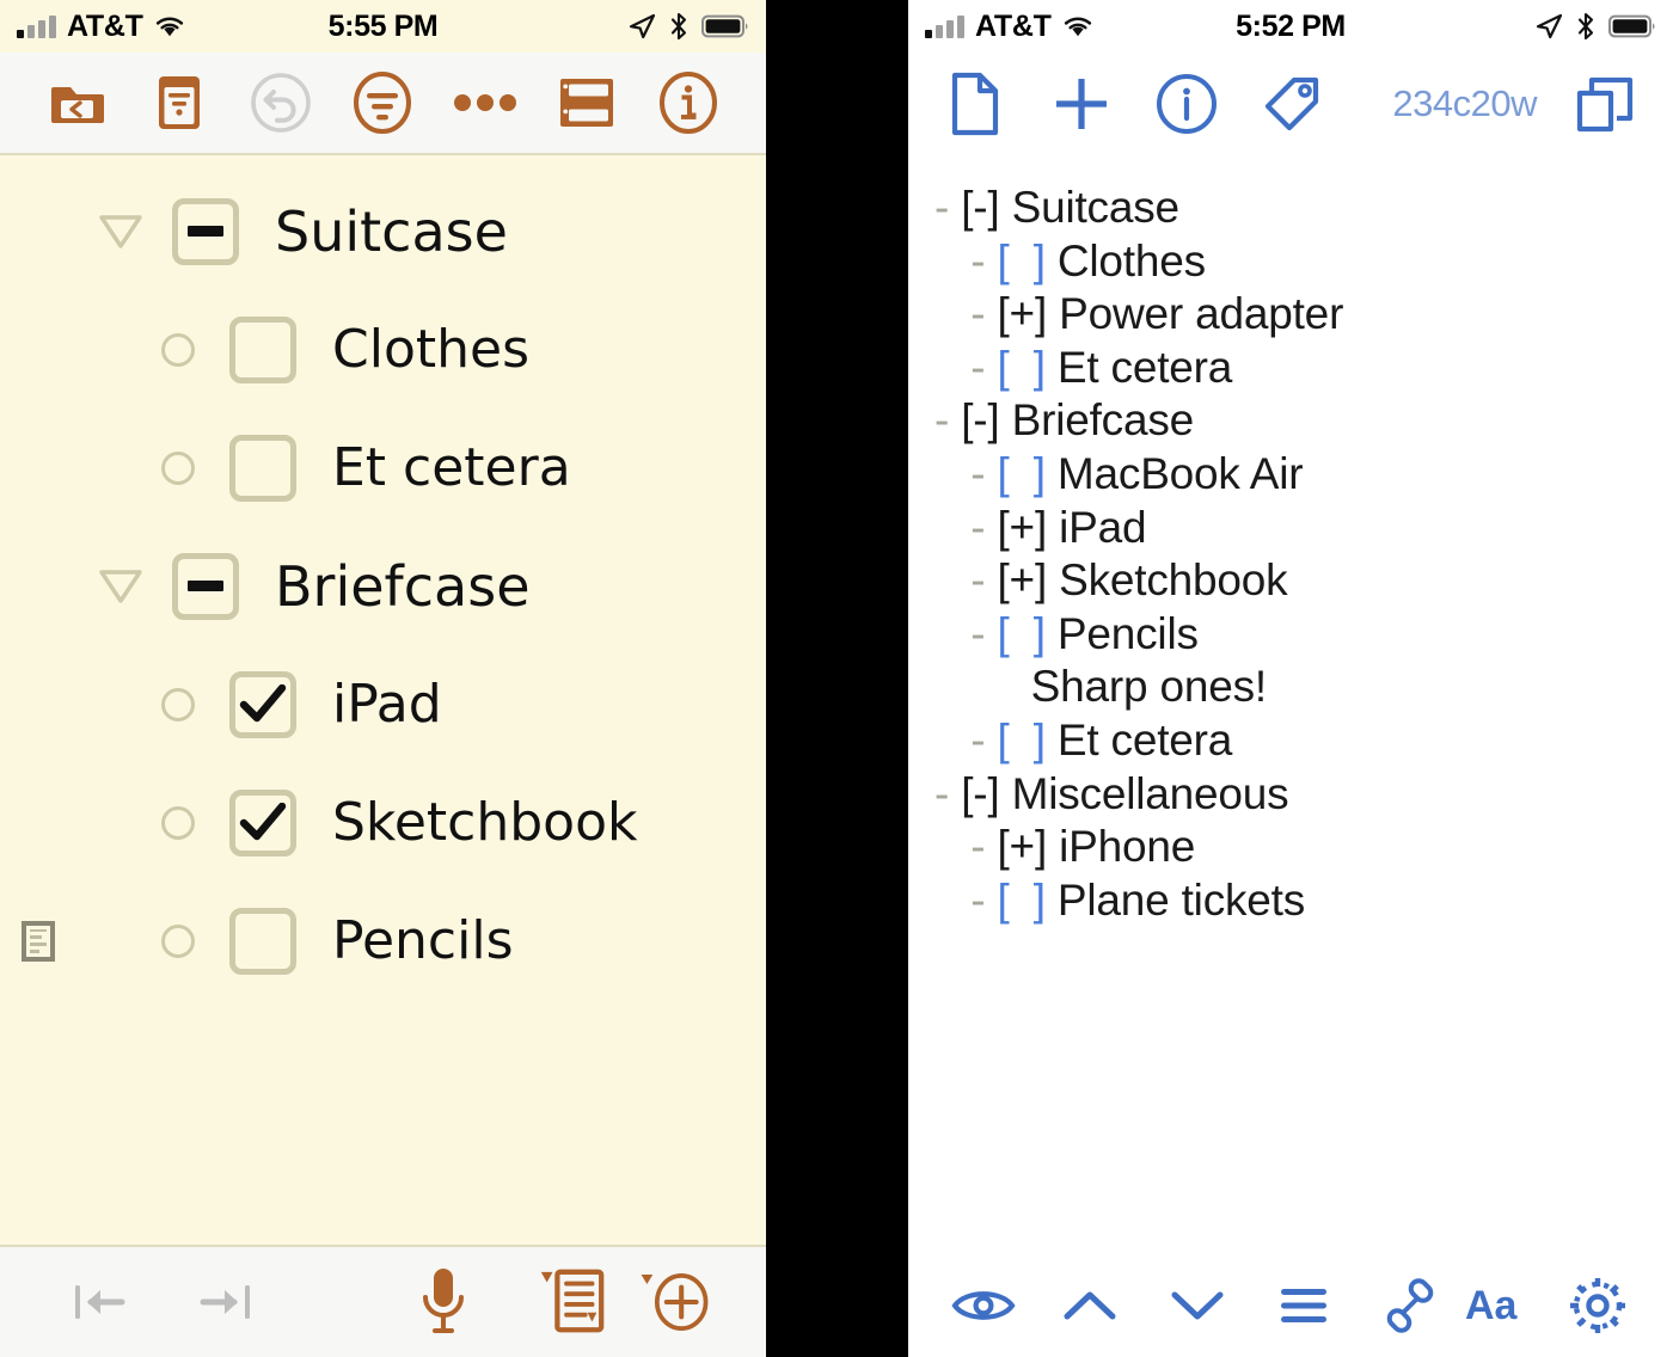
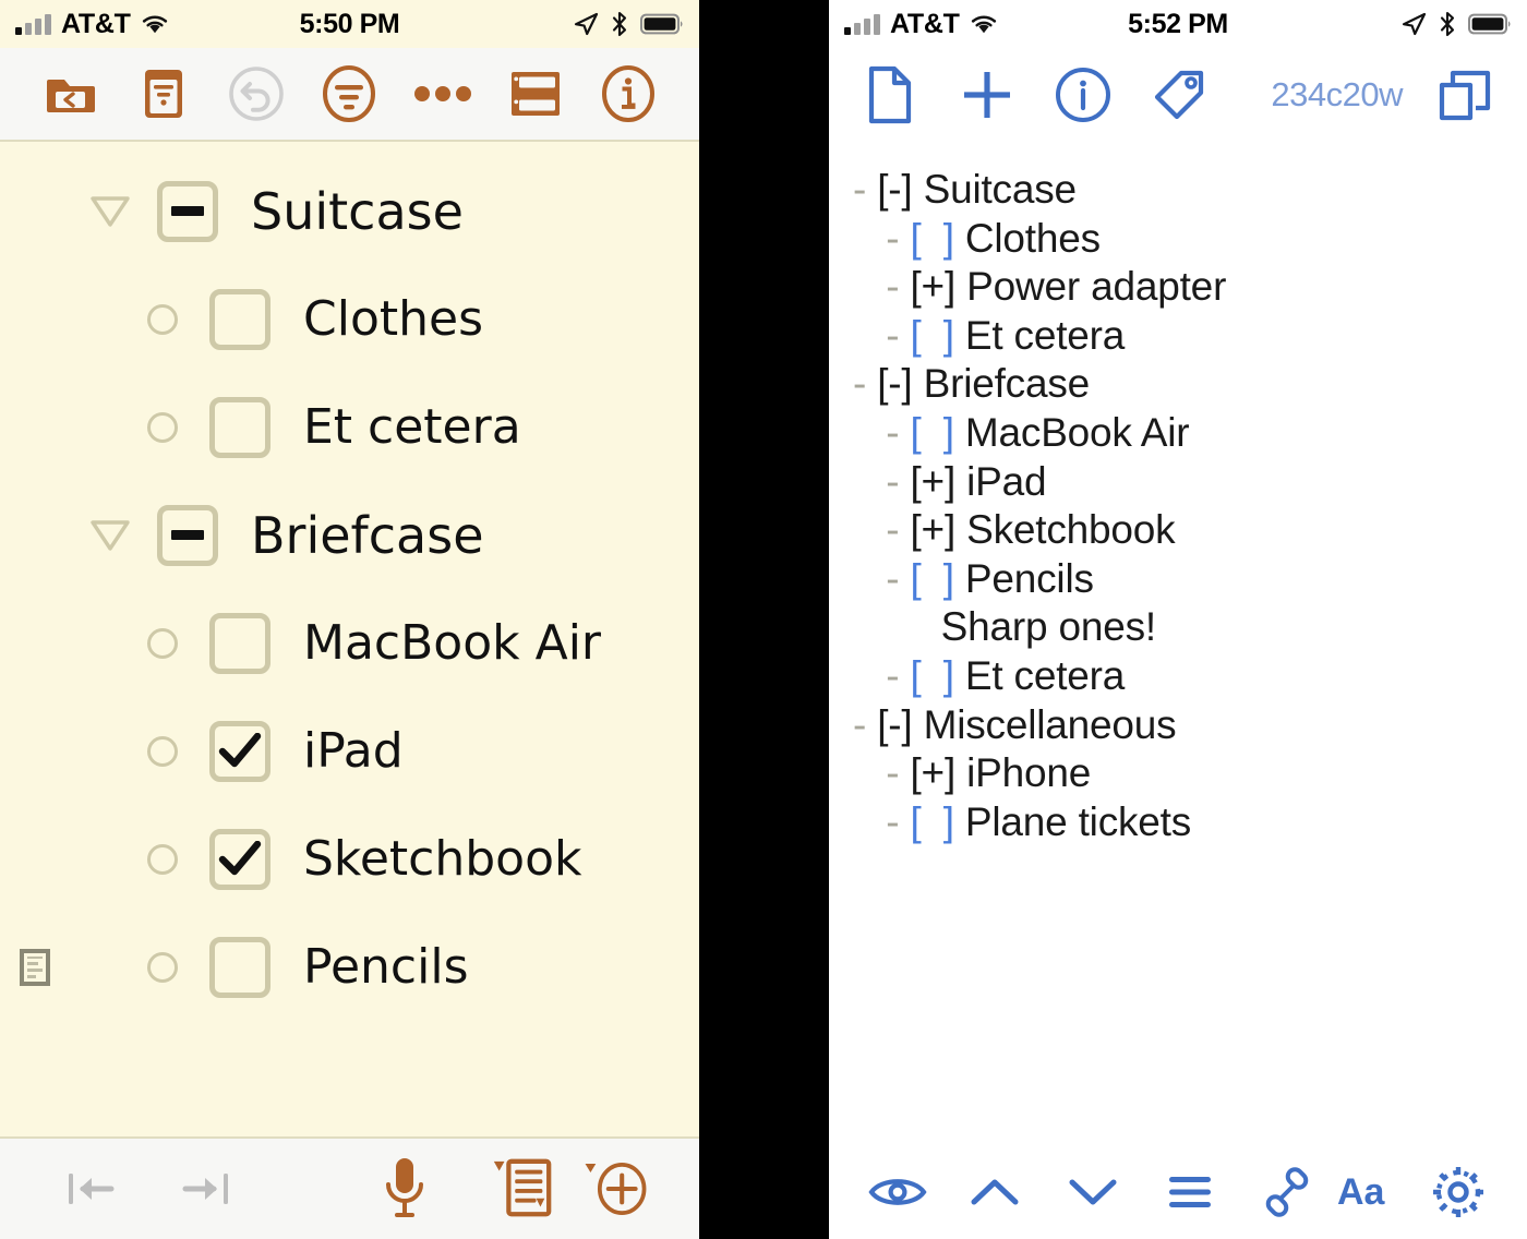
  AT&T
- 5:55 PM
+ 5:50 PM
  Suitcase
  Clothes
  Et cetera
  Briefcase
+ MacBook Air
  iPad
  Sketchbook
  Pencils
  AT&T
  5:52 PM
  234c20w
  - [-] Suitcase
  - [ ] Clothes
  - [+] Power adapter
  - [ ] Et cetera
  - [-] Briefcase
  - [ ] MacBook Air
  - [+] iPad
  - [+] Sketchbook
  - [ ] Pencils
  Sharp ones!
  - [ ] Et cetera
  - [-] Miscellaneous
  - [+] iPhone
  - [ ] Plane tickets
  Aa
